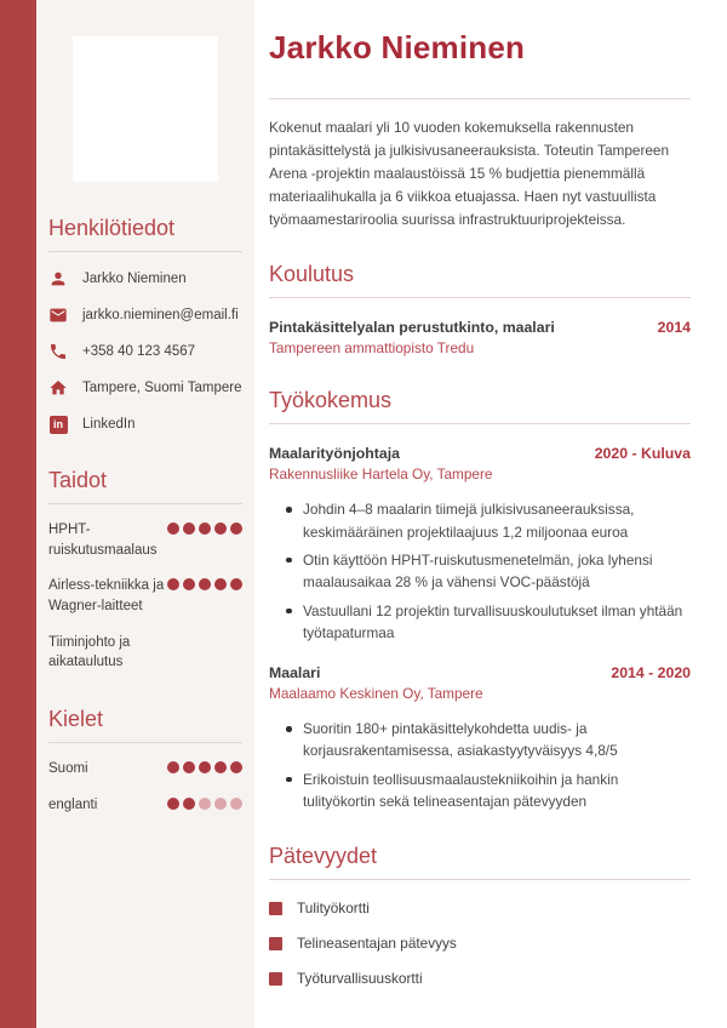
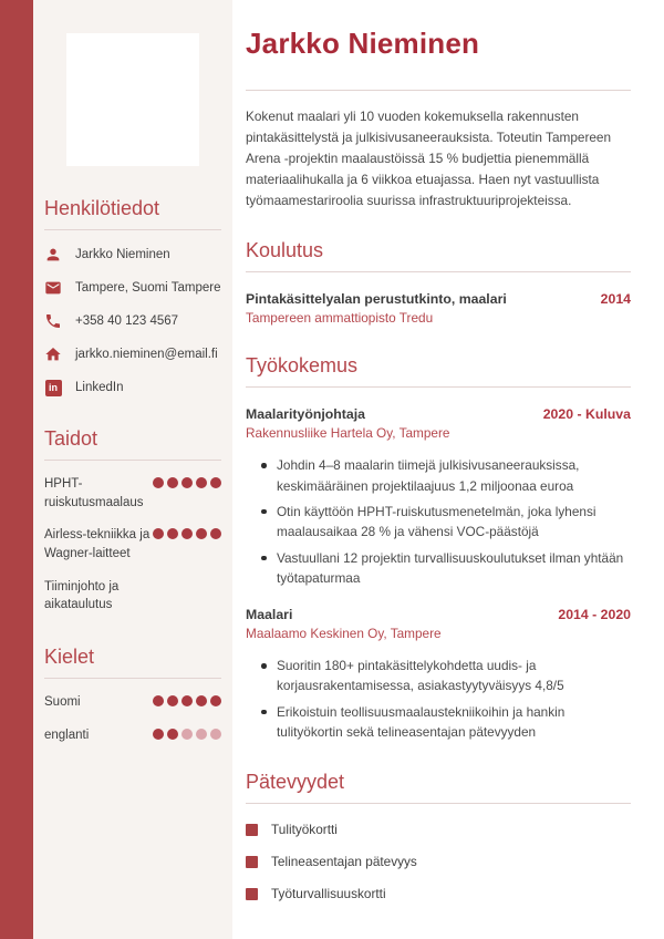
  Henkilötiedot
  Jarkko Nieminen
- jarkko.nieminen@email.fi
+ Tampere, Suomi Tampere
  +358 40 123 4567
- Tampere, Suomi Tampere
+ jarkko.nieminen@email.fi
  in
  LinkedIn
  Taidot
  HPHT-ruiskutusmaalaus
  Airless-tekniikka ja Wagner-laitteet
  Tiiminjohto ja aikataulutus
  Kielet
  Suomi
  englanti
  Jarkko Nieminen
  Kokenut maalari yli 10 vuoden kokemuksella rakennusten pintakäsittelystä ja julkisivusaneerauksista. Toteutin Tampereen Arena -projektin maalaustöissä 15 % budjettia pienemmällä materiaalihukalla ja 6 viikkoa etuajassa. Haen nyt vastuullista työmaamestariroolia suurissa infrastruktuuriprojekteissa.
  Koulutus
  Pintakäsittelyalan perustutkinto, maalari
  2014
  Tampereen ammattiopisto Tredu
  Työkokemus
  Maalarityönjohtaja
  2020 - Kuluva
  Rakennusliike Hartela Oy, Tampere
  Johdin 4–8 maalarin tiimejä julkisivusaneerauksissa, keskimääräinen projektilaajuus 1,2 miljoonaa euroa
  Otin käyttöön HPHT-ruiskutusmenetelmän, joka lyhensi maalausaikaa 28 % ja vähensi VOC-päästöjä
  Vastuullani 12 projektin turvallisuuskoulutukset ilman yhtään työtapaturmaa
  Maalari
  2014 - 2020
  Maalaamo Keskinen Oy, Tampere
  Suoritin 180+ pintakäsittelykohdetta uudis- ja korjausrakentamisessa, asiakastyytyväisyys 4,8/5
  Erikoistuin teollisuusmaalaustekniikoihin ja hankin tulityökortin sekä telineasentajan pätevyyden
  Pätevyydet
  Tulityökortti
  Telineasentajan pätevyys
  Työturvallisuuskortti
